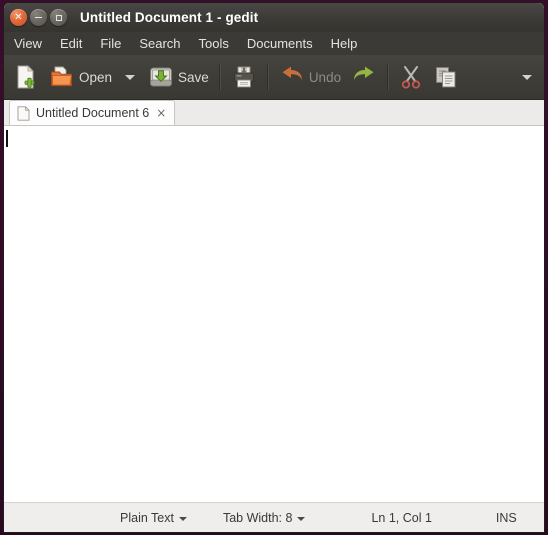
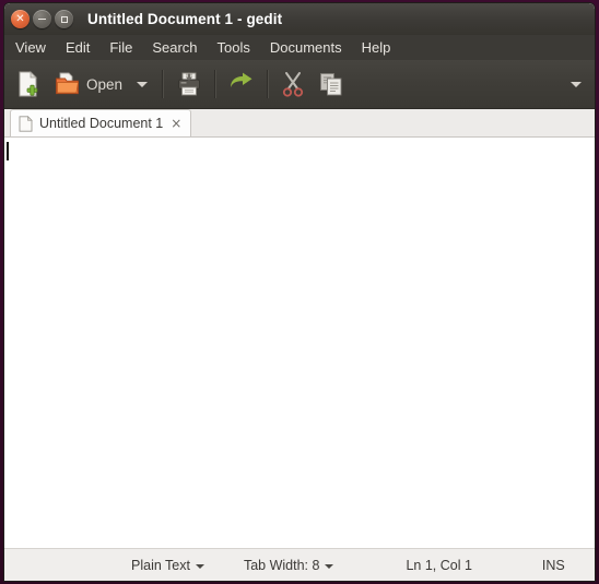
  ✕
  Untitled Document 1 - gedit
  View
  Edit
  File
  Search
  Tools
  Documents
  Help
  Open
- Save
- Undo
- Untitled Document 6
+ Untitled Document 1
  ×
  Plain Text
  Tab Width: 8
  Ln 1, Col 1
  INS
